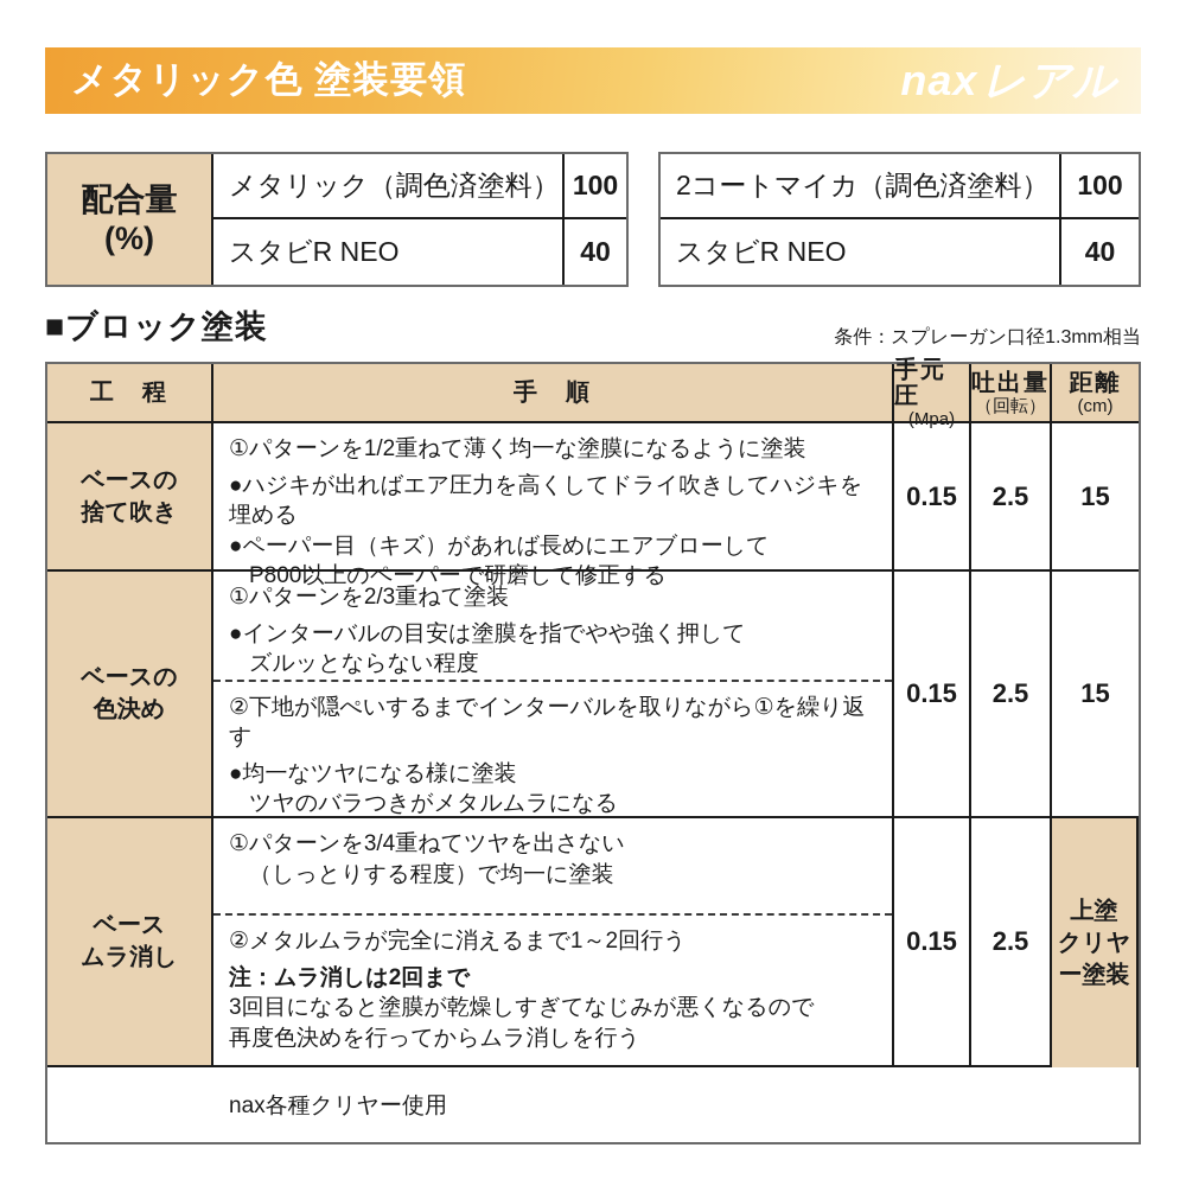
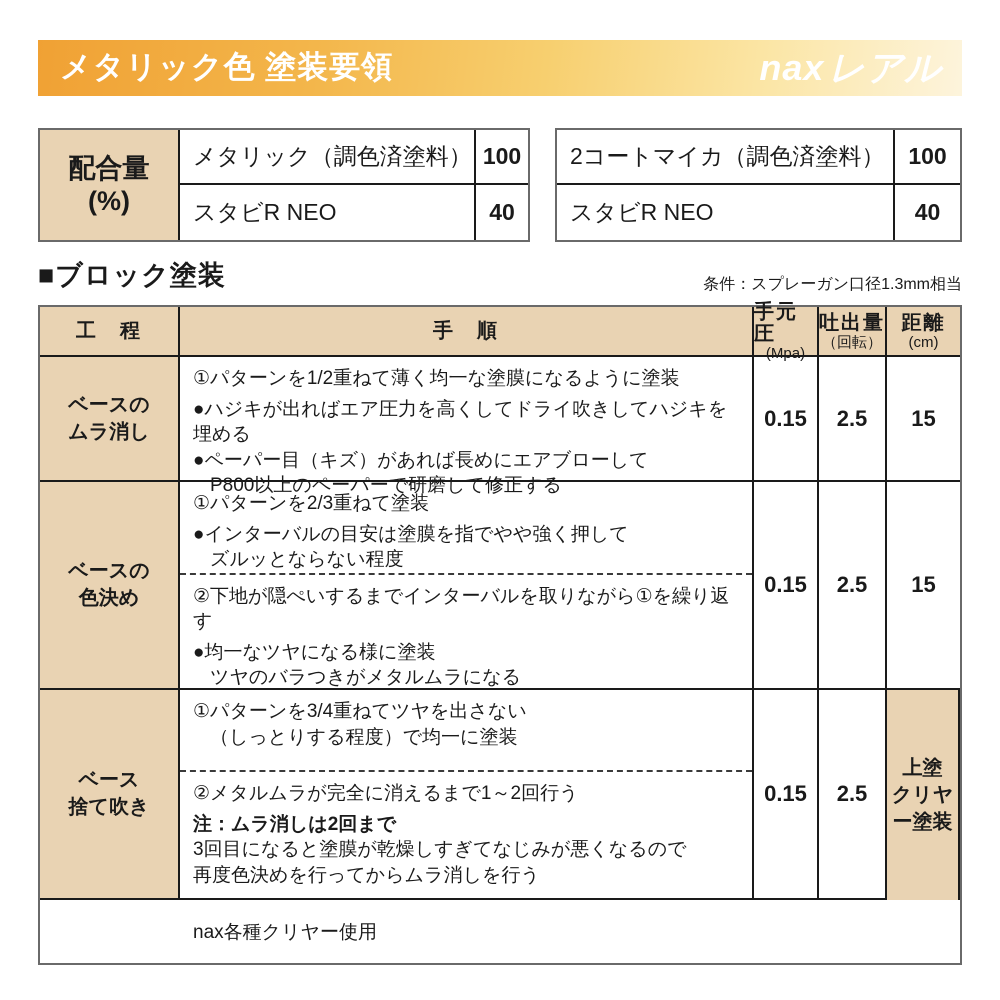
  メタリック色 塗装要領
  naxレアル
  配合量
  (%)
  メタリック（調色済塗料）
  100
  スタビR NEO
  40
  2コートマイカ（調色済塗料）
  100
  スタビR NEO
  40
  ■ブロック塗装
  条件：スプレーガン口径1.3mm相当
  工 程
  手 順
  手元圧
  (Mpa)
  吐出量
  （回転）
  距離
  (cm)
  ベースの
- 捨て吹き
+ ムラ消し
  ①パターンを1/2重ねて薄く均一な塗膜になるように塗装
  ●ハジキが出ればエア圧力を高くしてドライ吹きしてハジキを埋める
  ●ペーパー目（キズ）があれば長めにエアブローして
  P800以上のペーパーで研磨して修正する
  0.15
  2.5
  15
  ベースの
  色決め
  ①パターンを2/3重ねて塗装
  ●インターバルの目安は塗膜を指でやや強く押して
  ズルッとならない程度
  ②下地が隠ぺいするまでインターバルを取りながら①を繰り返す
  ●均一なツヤになる様に塗装
  ツヤのバラつきがメタルムラになる
  0.15
  2.5
  15
  ベース
- ムラ消し
+ 捨て吹き
  ①パターンを3/4重ねてツヤを出さない
  （しっとりする程度）で均一に塗装
  ②メタルムラが完全に消えるまで1～2回行う
  注：ムラ消しは2回まで
  3回目になると塗膜が乾燥しすぎてなじみが悪くなるので
  再度色決めを行ってからムラ消しを行う
  0.15
  2.5
  上塗
  クリヤー塗装
  nax各種クリヤー使用
